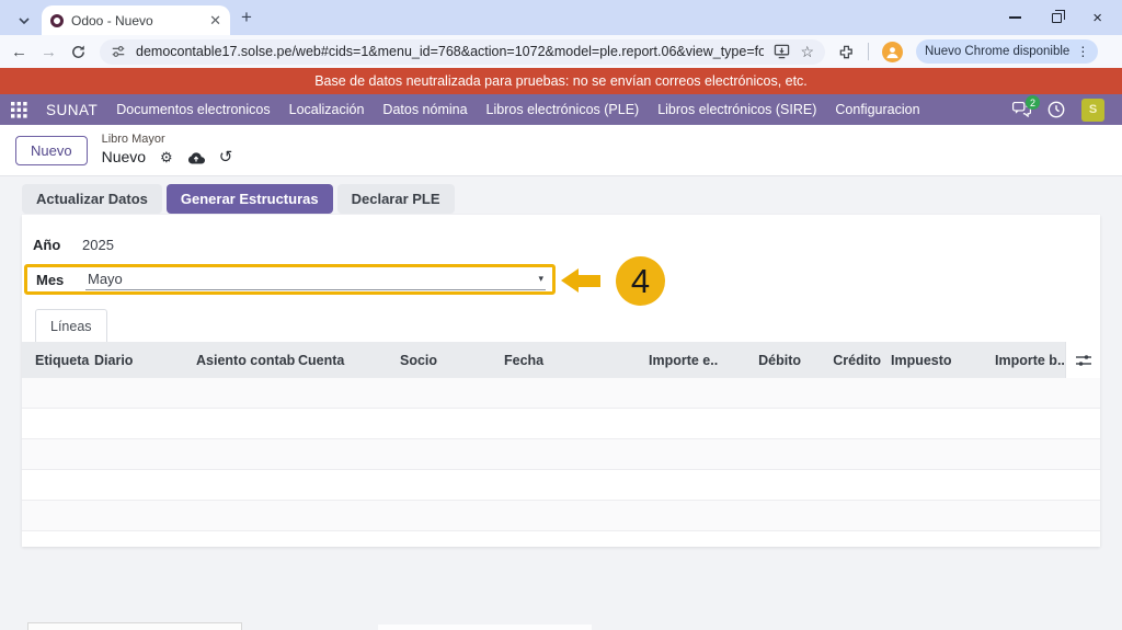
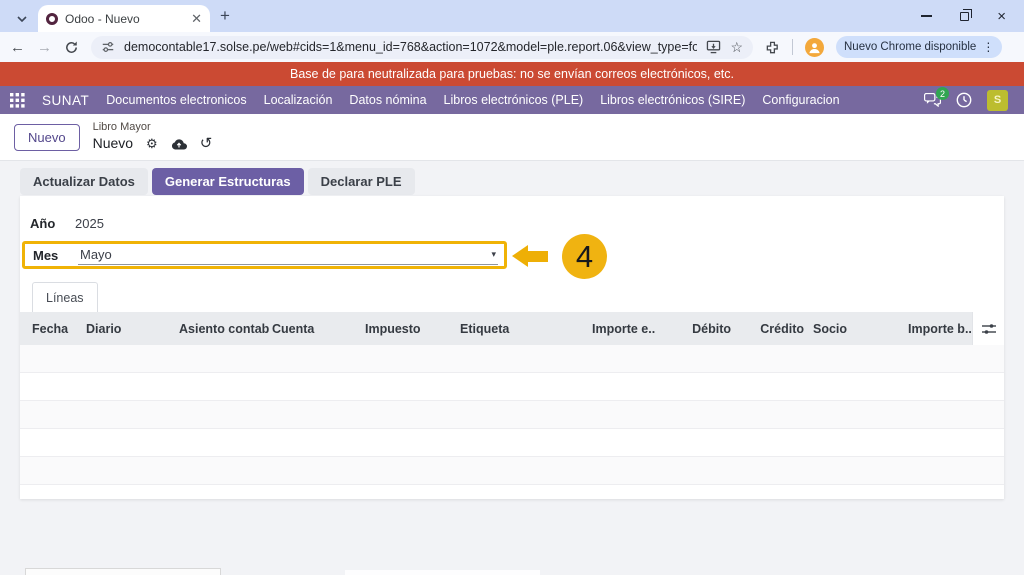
  Odoo - Nuevo
  ✕
  +
  ×
  ←
  →
  democontable17.solse.pe/web#cids=1&menu_id=768&action=1072&model=ple.report.06&view_type=fo
  ☆
  Nuevo Chrome disponible
  ⋮
- Base de datos neutralizada para pruebas: no se envían correos electrónicos, etc.
+ Base de para neutralizada para pruebas: no se envían correos electrónicos, etc.
  SUNAT
  Documentos electronicos
  Localización
  Datos nómina
  Libros electrónicos (PLE)
  Libros electrónicos (SIRE)
  Configuracion
  2
  S
  Nuevo
  Libro Mayor
  Nuevo
  ⚙
  ↺
  Actualizar Datos
  Generar Estructuras
  Declarar PLE
  Año
  2025
  Mes
  Mayo
  ▾
  4
  Líneas
- Etiqueta
+ Fecha
  Diario
  Asiento contab
  Cuenta
- Socio
+ Impuesto
- Fecha
+ Etiqueta
  Importe e..
  Débito
  Crédito
- Impuesto
+ Socio
  Importe b..
